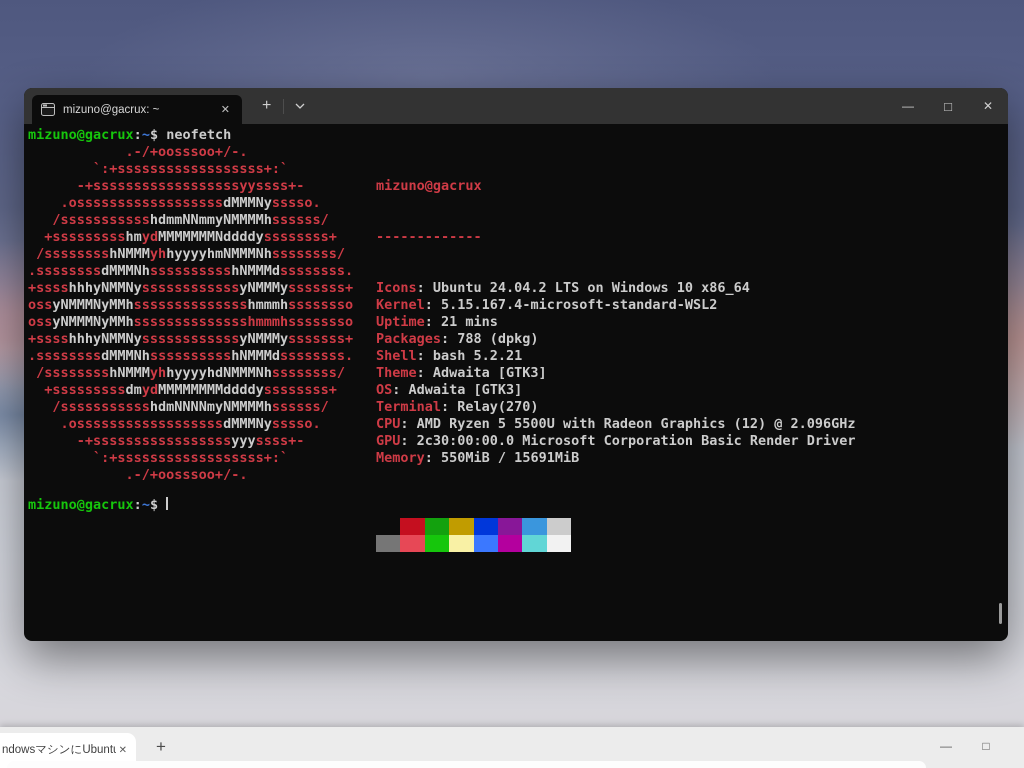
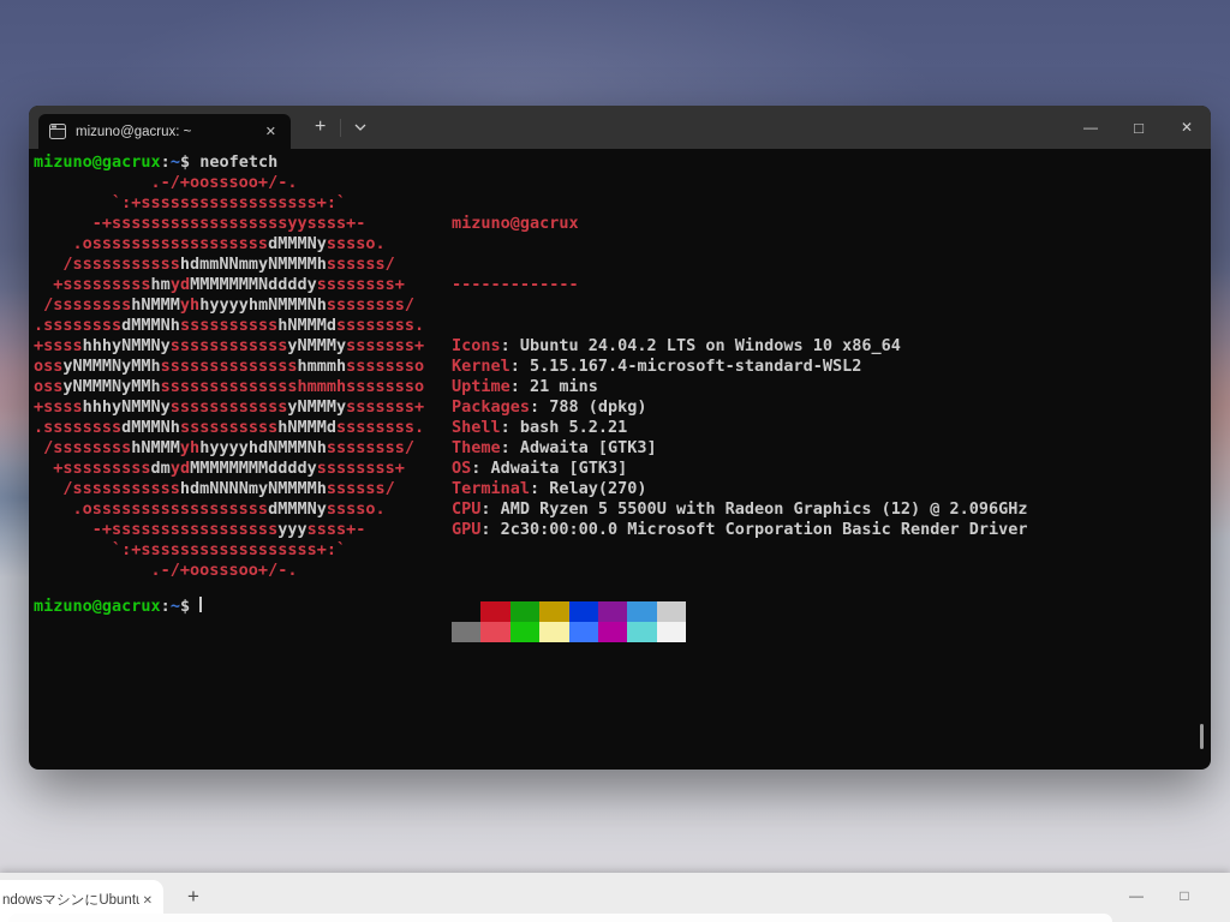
  mizuno@gacrux: ~
  ✕
  +
  —
  □
  ✕
  mizuno@gacrux:~$ neofetch
  .-/+oosssoo+/-.
  `:+ssssssssssssssssss+:`
  -+ssssssssssssssssssyyssss+-
  .ossssssssssssssssssdMMMNysssso.
  /ssssssssssshdmmNNmmyNMMMMhssssss/
  +ssssssssshmydMMMMMMMNddddyssssssss+
  /sssssssshNMMMyhhyyyyhmNMMMNhssssssss/
  .ssssssssdMMMNhsssssssssshNMMMdssssssss.
  +sssshhhyNMMNyssssssssssssyNMMMysssssss+
  ossyNMMMNyMMhsssssssssssssshmmmhssssssso
  ossyNMMMNyMMhsssssssssssssshmmmhssssssso
  +sssshhhyNMMNyssssssssssssyNMMMysssssss+
  .ssssssssdMMMNhsssssssssshNMMMdssssssss.
  /sssssssshNMMMyhhyyyyhdNMMMNhssssssss/
  +sssssssssdmydMMMMMMMMddddyssssssss+
  /ssssssssssshdmNNNNmyNMMMMhssssss/
  .ossssssssssssssssssdMMMNysssso.
  -+sssssssssssssssssyyyssss+-
  `:+ssssssssssssssssss+:`
  .-/+oosssoo+/-.
  mizuno@gacrux
  -------------
  Icons: Ubuntu 24.04.2 LTS on Windows 10 x86_64
  Kernel: 5.15.167.4-microsoft-standard-WSL2
  Uptime: 21 mins
  Packages: 788 (dpkg)
  Shell: bash 5.2.21
  Theme: Adwaita [GTK3]
  OS: Adwaita [GTK3]
  Terminal: Relay(270)
  CPU: AMD Ryzen 5 5500U with Radeon Graphics (12) @ 2.096GHz
  GPU: 2c30:00:00.0 Microsoft Corporation Basic Render Driver
- Memory: 550MiB / 15691MiB
  mizuno@gacrux:~$
  ndowsマシンにUbunt
  ✕
  +
  —
  □
